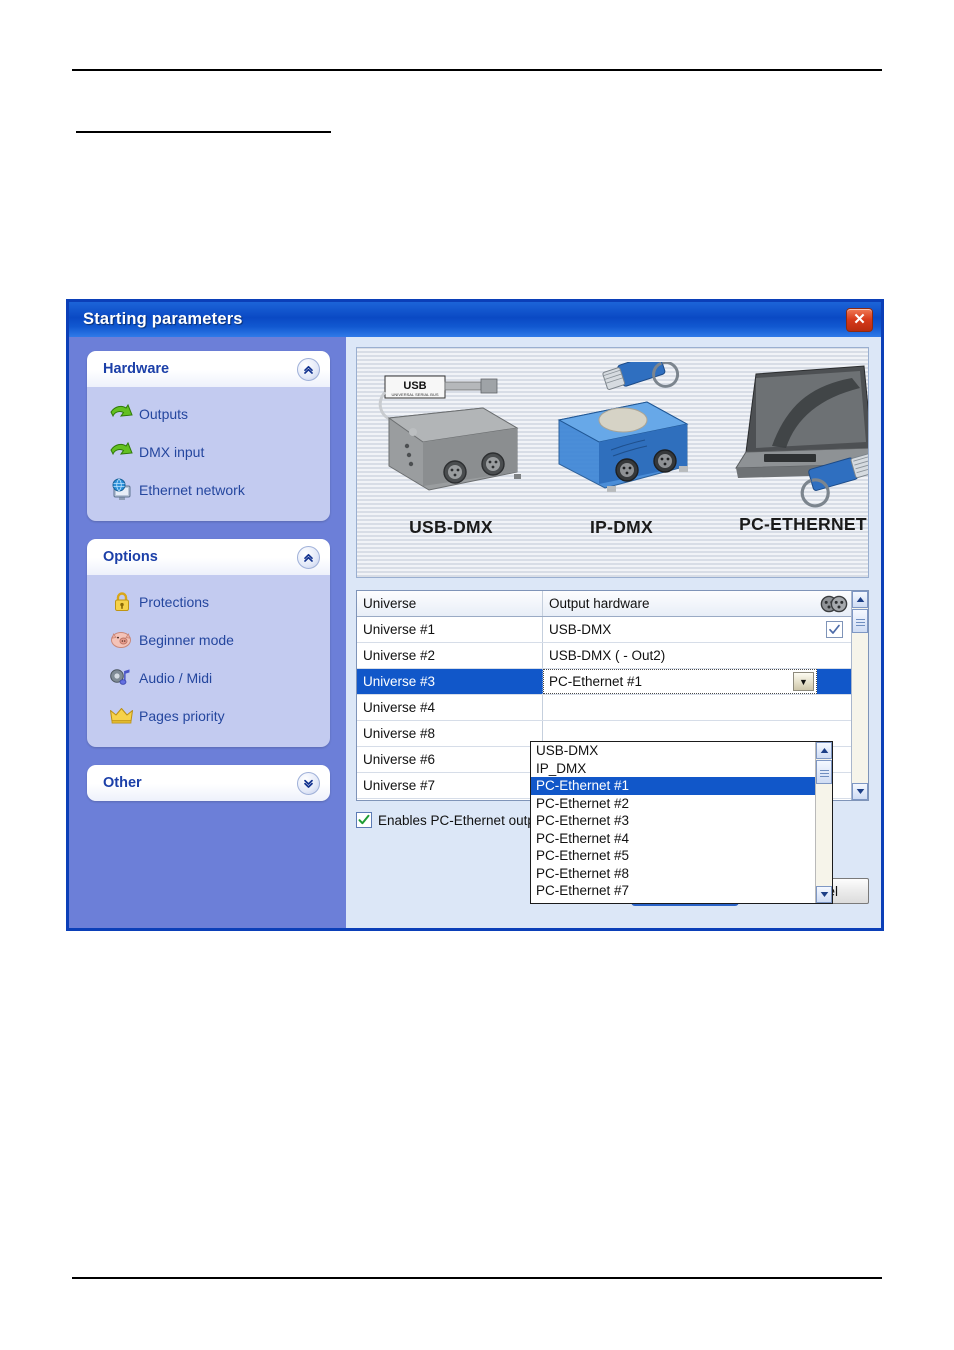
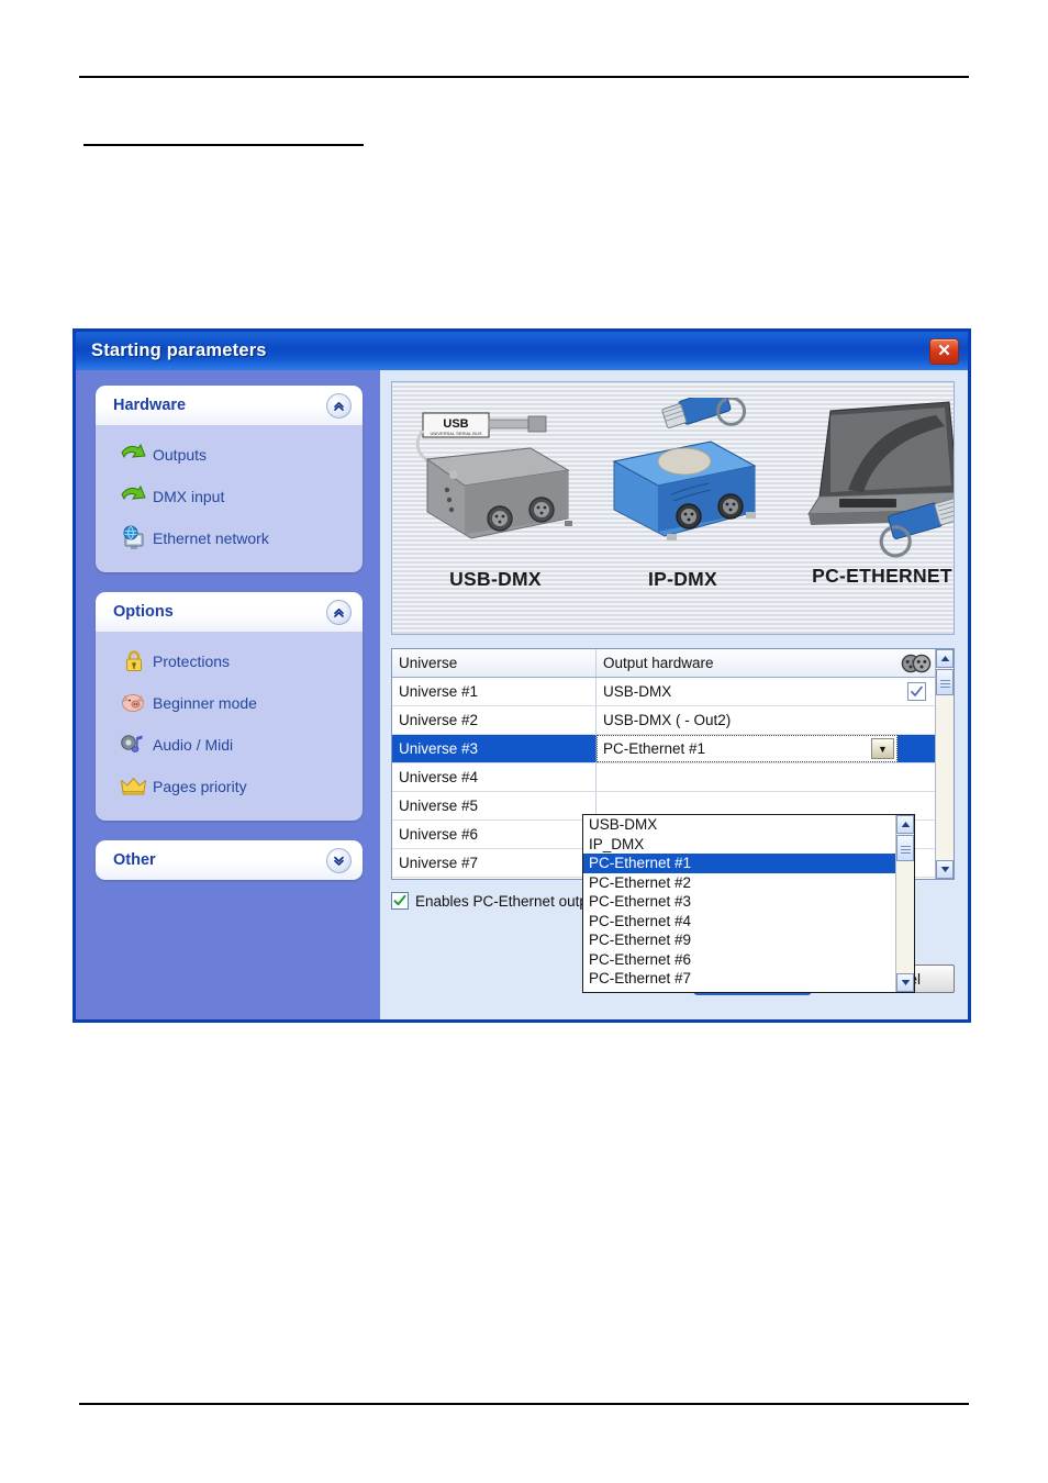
  Starting parameters
  ✕
  Hardware
  Outputs
  DMX input
  Ethernet network
  Options
  Protections
  Beginner mode
  Audio / Midi
  Pages priority
  Other
  USB
  USB-DMX
  IP-DMX
  PC-ETHERNET
  Universe
  Output hardware
  Universe #1
  USB-DMX
  Universe #2
  USB-DMX ( - Out2)
  Universe #3
  PC-Ethernet #1
  ▼
  Universe #4
- Universe #8
+ Universe #5
  Universe #6
  Universe #7
  Enables PC-Ethernet out
  USB-DMX
  IP_DMX
  PC-Ethernet #1
  PC-Ethernet #2
  PC-Ethernet #3
  PC-Ethernet #4
- PC-Ethernet #5
+ PC-Ethernet #9
- PC-Ethernet #8
+ PC-Ethernet #6
  PC-Ethernet #7
